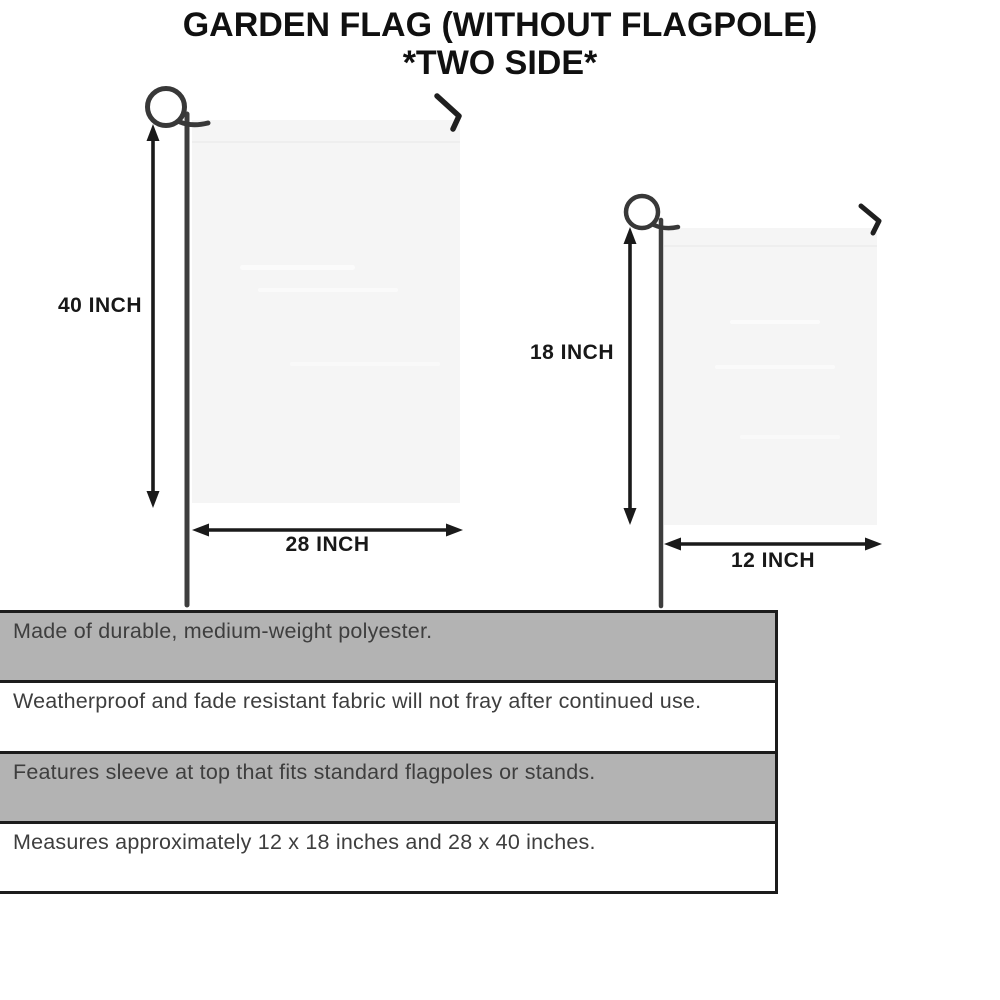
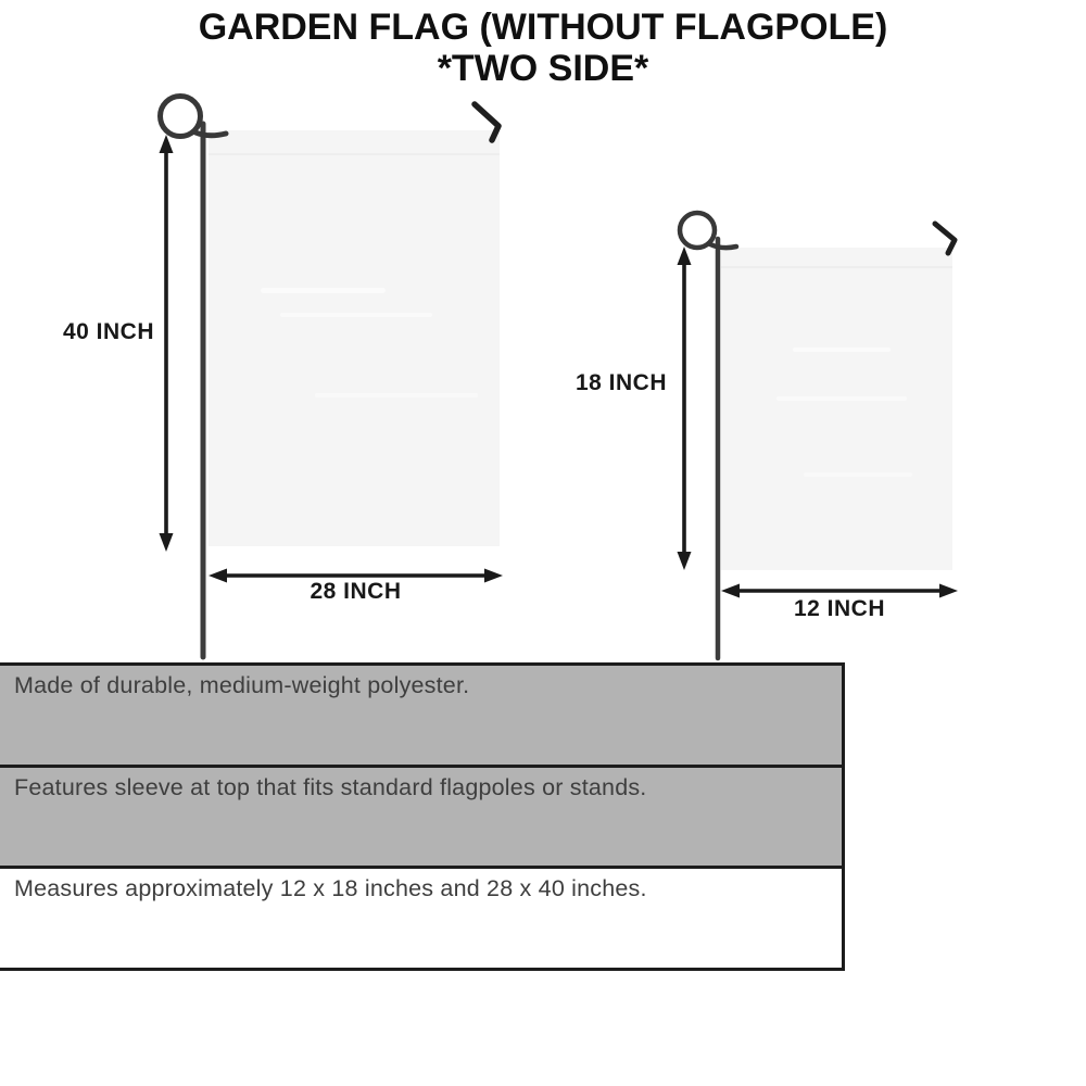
  GARDEN FLAG (WITHOUT FLAGPOLE)
  *TWO SIDE*
  40 INCH
  28 INCH
  18 INCH
  12 INCH
  Made of durable, medium-weight polyester.
- Weatherproof and fade resistant fabric will not fray after continued use.
  Features sleeve at top that fits standard flagpoles or stands.
  Measures approximately 12 x 18 inches and 28 x 40 inches.
